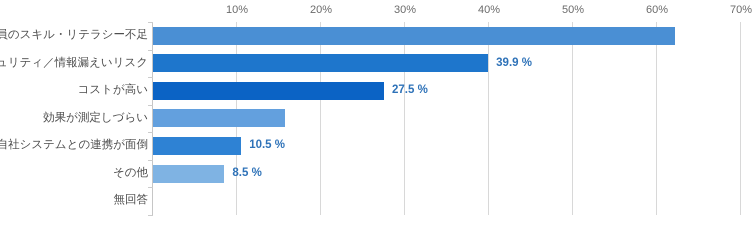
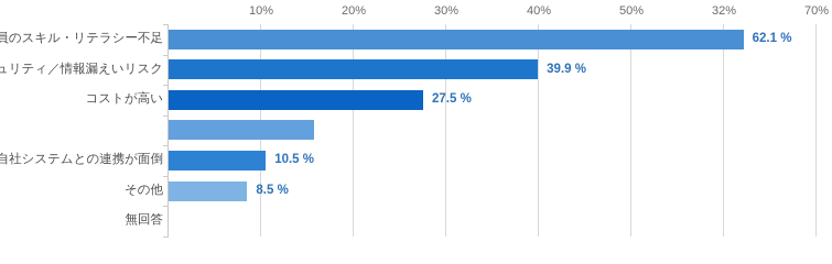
  10%
  20%
  30%
  40%
  50%
- 60%
+ 32%
  70%
  員のスキル・リテラシー不足
+ 62.1 %
  ュリティ／情報漏えいリスク
  39.9 %
  コストが高い
  27.5 %
- 効果が測定しづらい
  自社システムとの連携が面倒
  10.5 %
  その他
  8.5 %
  無回答
